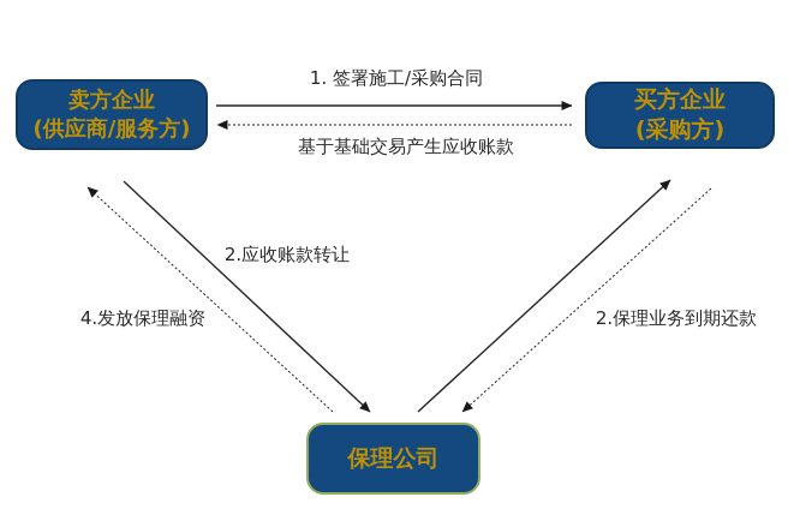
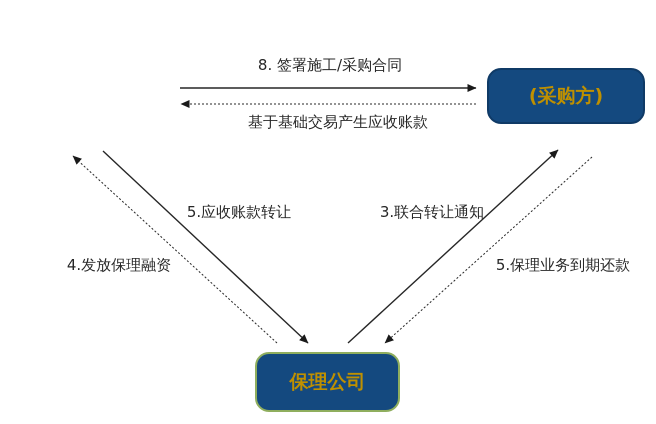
- 卖方企业
- (供应商/服务方)
- 买方企业
  (采购方)
  保理公司
- 1. 签署施工/采购合同
+ 8. 签署施工/采购合同
  基于基础交易产生应收账款
- 2.应收账款转让
+ 5.应收账款转让
+ 3.联合转让通知
  4.发放保理融资
- 2.保理业务到期还款
+ 5.保理业务到期还款
